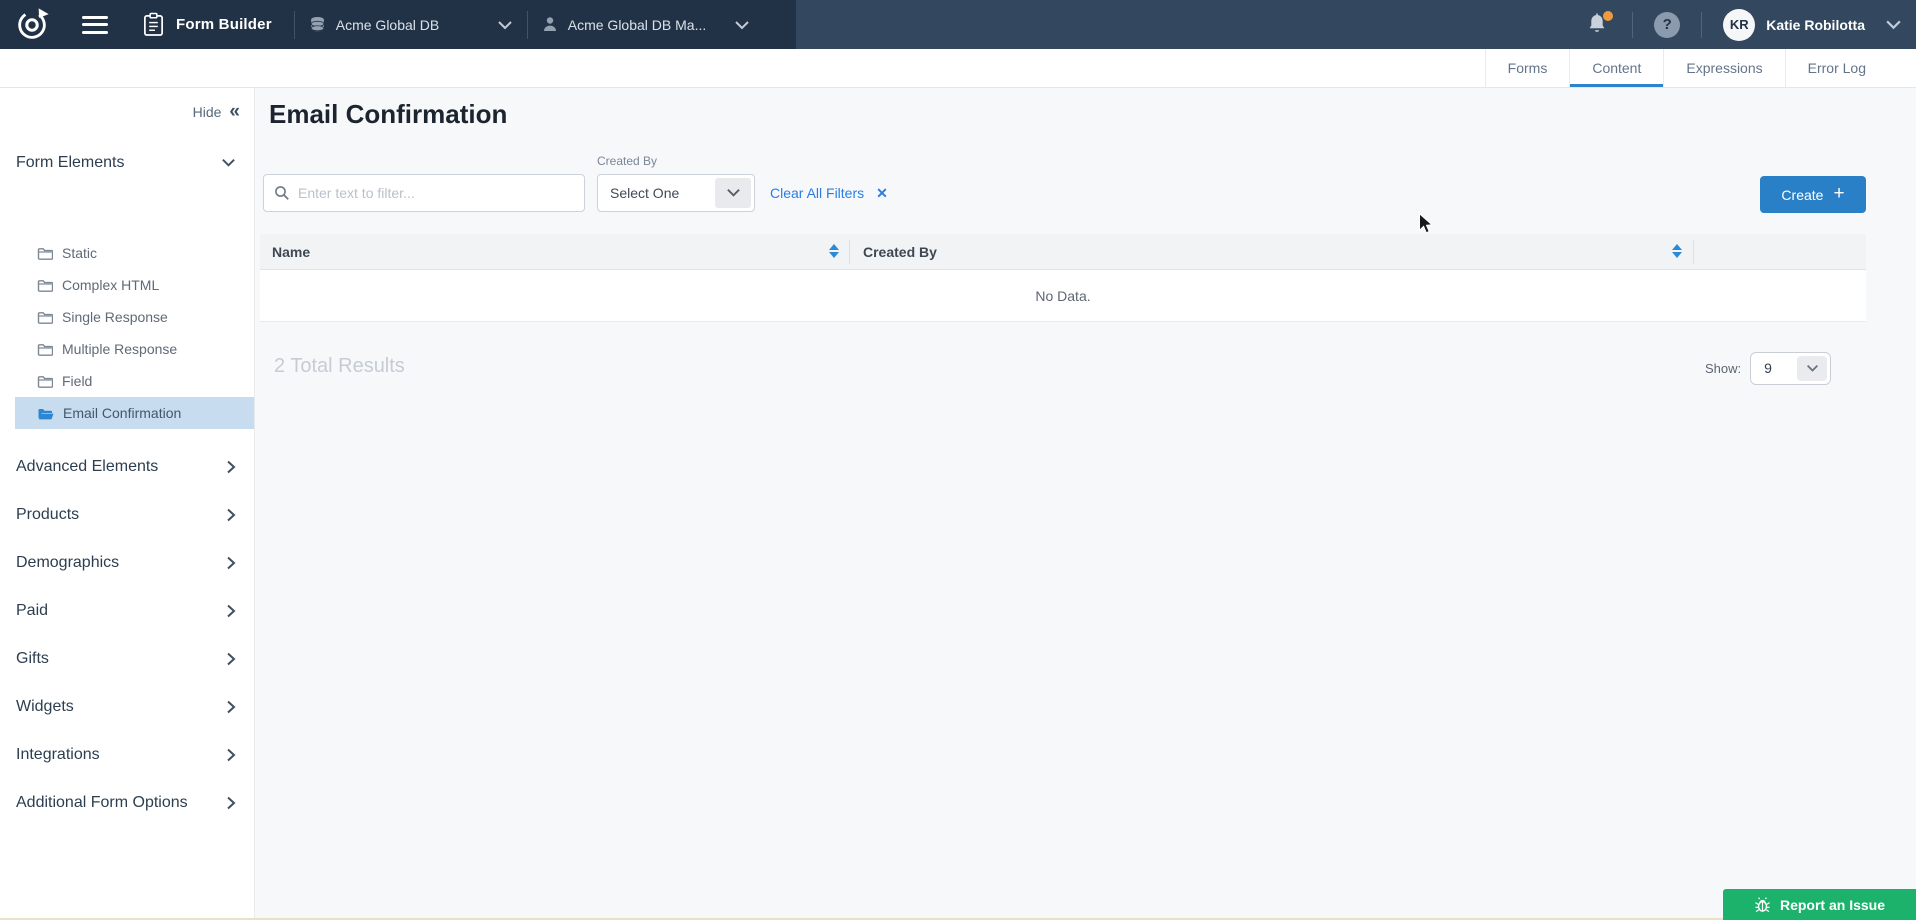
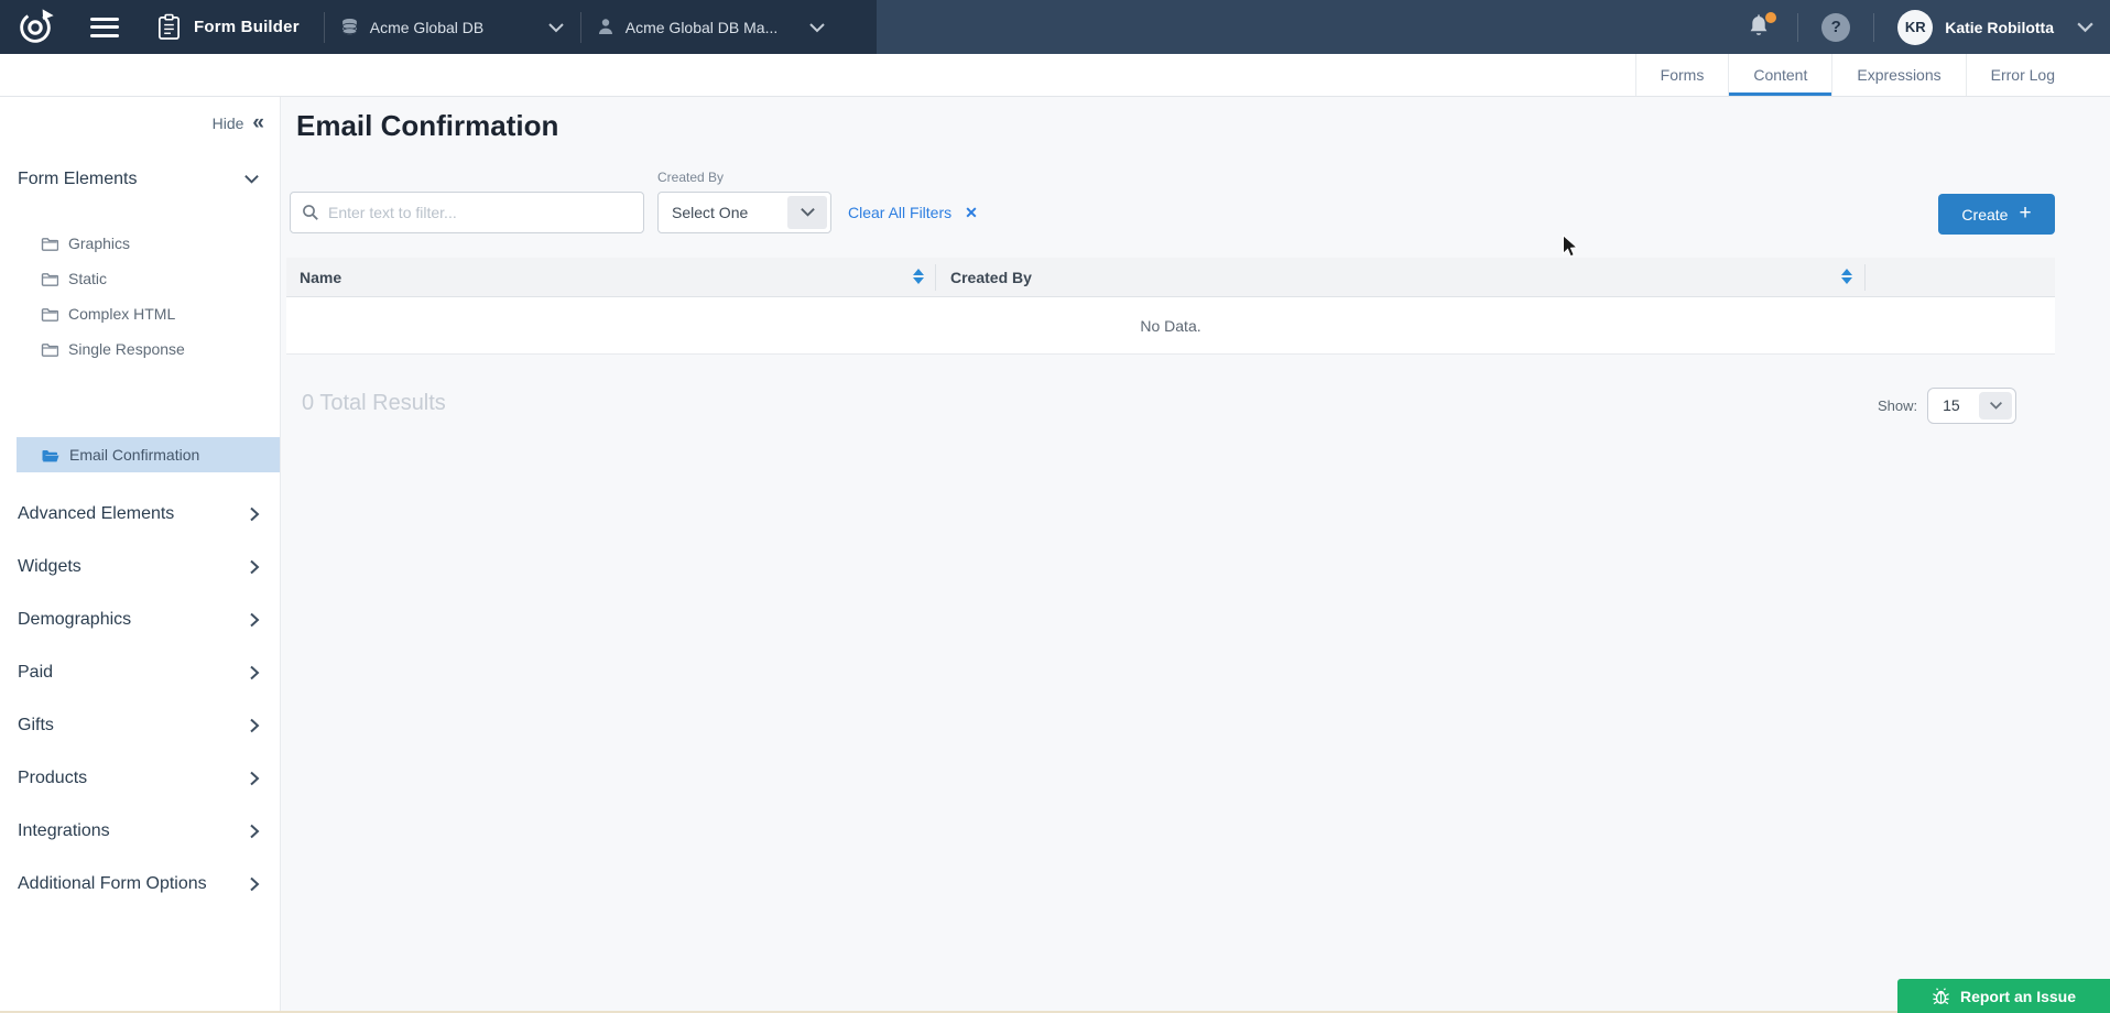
  Form Builder
  Acme Global DB
  Acme Global DB Ma...
  KR
  Katie Robilotta
  Forms
  Content
  Expressions
  Error Log
  Hide
  «
  Form Elements
+ Graphics
  Static
  Complex HTML
  Single Response
- Multiple Response
- Field
  Email Confirmation
  Advanced Elements
- Products
+ Widgets
  Demographics
  Paid
  Gifts
- Widgets
+ Products
  Integrations
  Additional Form Options
  Email Confirmation
  Enter text to filter...
  Created By
  Select One
  Clear All Filters
  Create
  +
  Name
  Created By
  No Data.
- 2 Total Results
+ 0 Total Results
  Show:
- 9
+ 15
  Report an Issue
